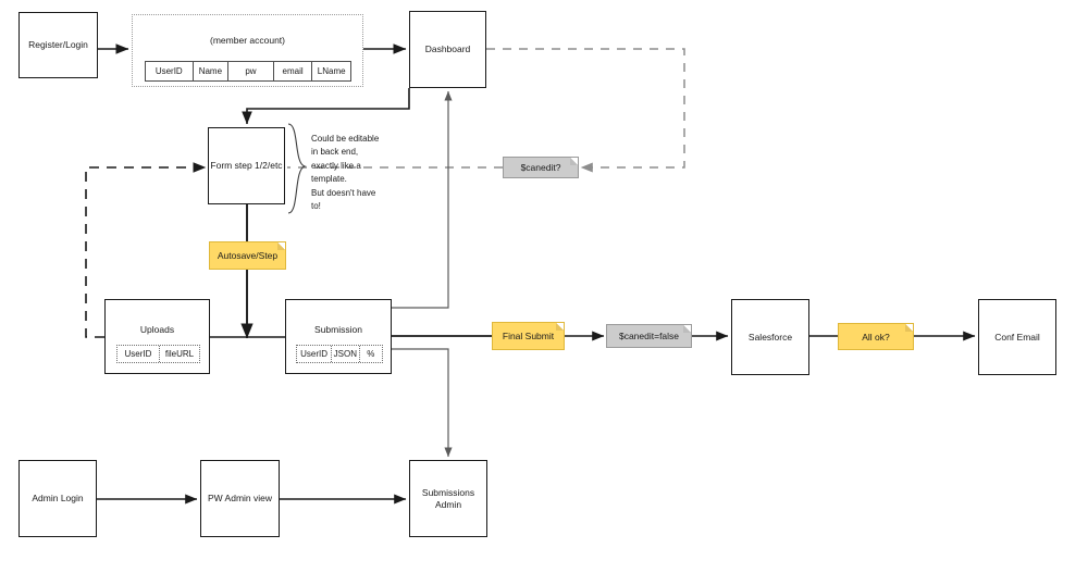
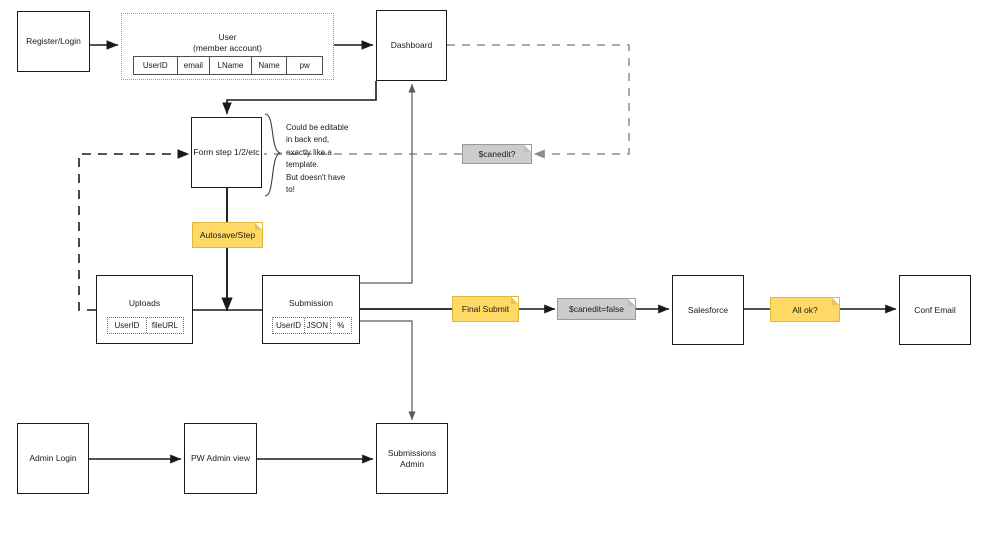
  Register/Login
+ User
  (member account)
  UserID
- Name
+ email
- pw
+ LName
- email
+ Name
- LName
+ pw
  Dashboard
  Form step 1/2/etc
  Could be editable
  in back end,
  exactly like a
  template.
  But doesn't have
  to!
  $canedit?
  Autosave/Step
  Uploads
  UserID
  fileURL
  Submission
  UserID
  JSON
  %
  Final Submit
  $canedit=false
  Salesforce
  All ok?
  Conf Email
  Admin Login
  PW Admin view
  Submissions
  Admin
